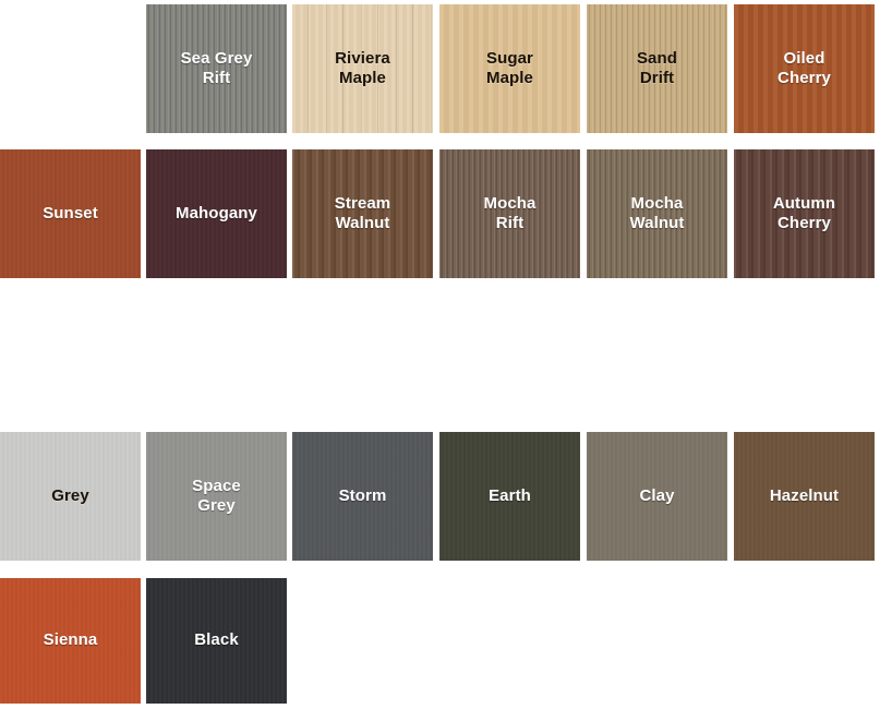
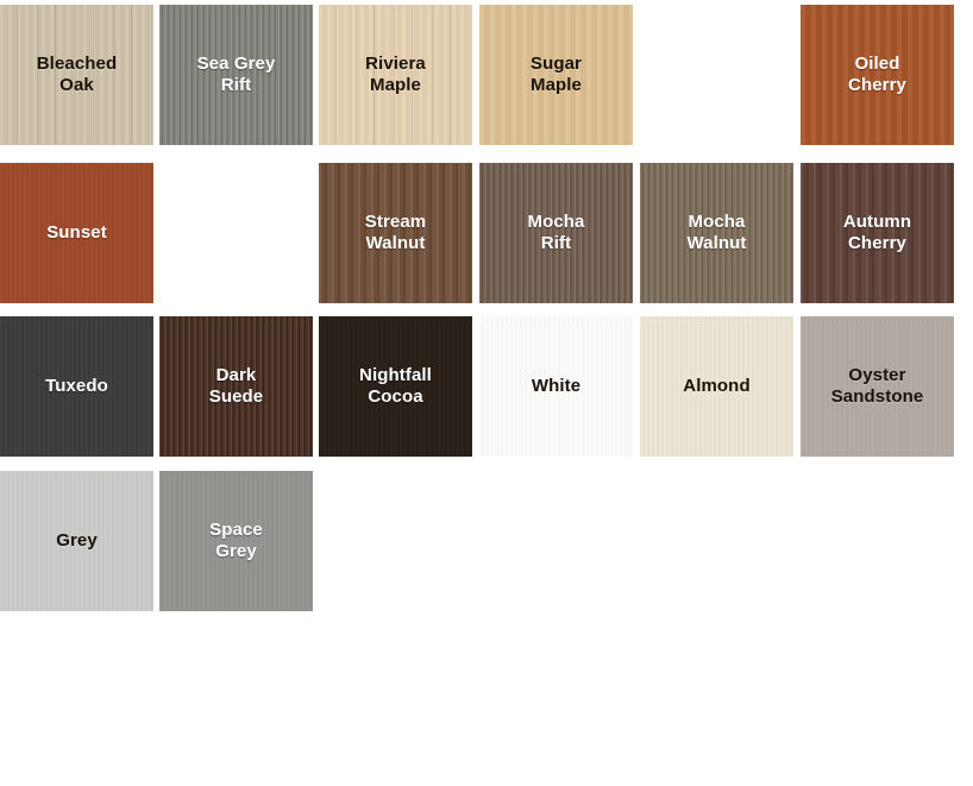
+ Bleached
+ Oak
  Sea Grey
  Rift
  Riviera
  Maple
  Sugar
  Maple
- Sand
- Drift
  Oiled
  Cherry
  Sunset
- Mahogany
  Stream
  Walnut
  Mocha
  Rift
  Mocha
  Walnut
  Autumn
  Cherry
+ Tuxedo
+ Dark
+ Suede
+ Nightfall
+ Cocoa
+ White
+ Almond
+ Oyster
+ Sandstone
  Grey
  Space
  Grey
- Storm
- Earth
- Clay
- Hazelnut
- Sienna
- Black
